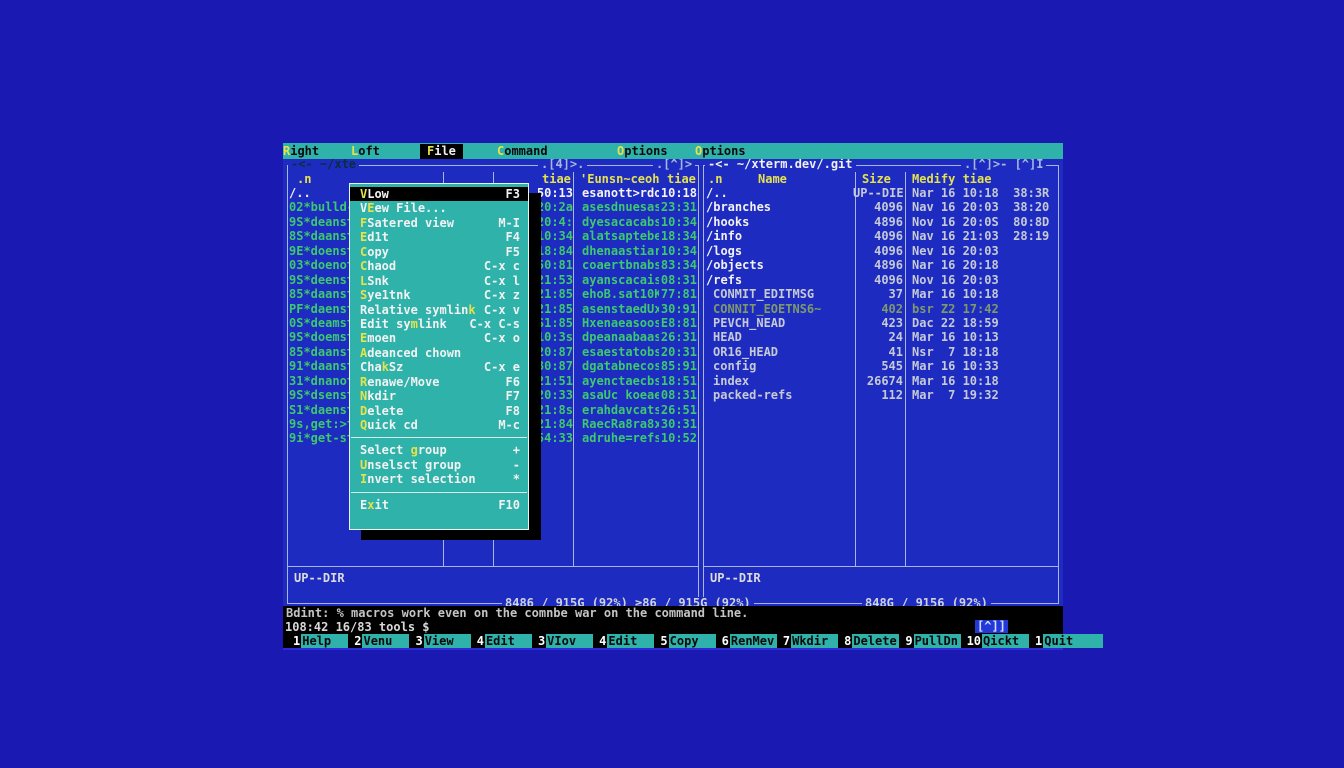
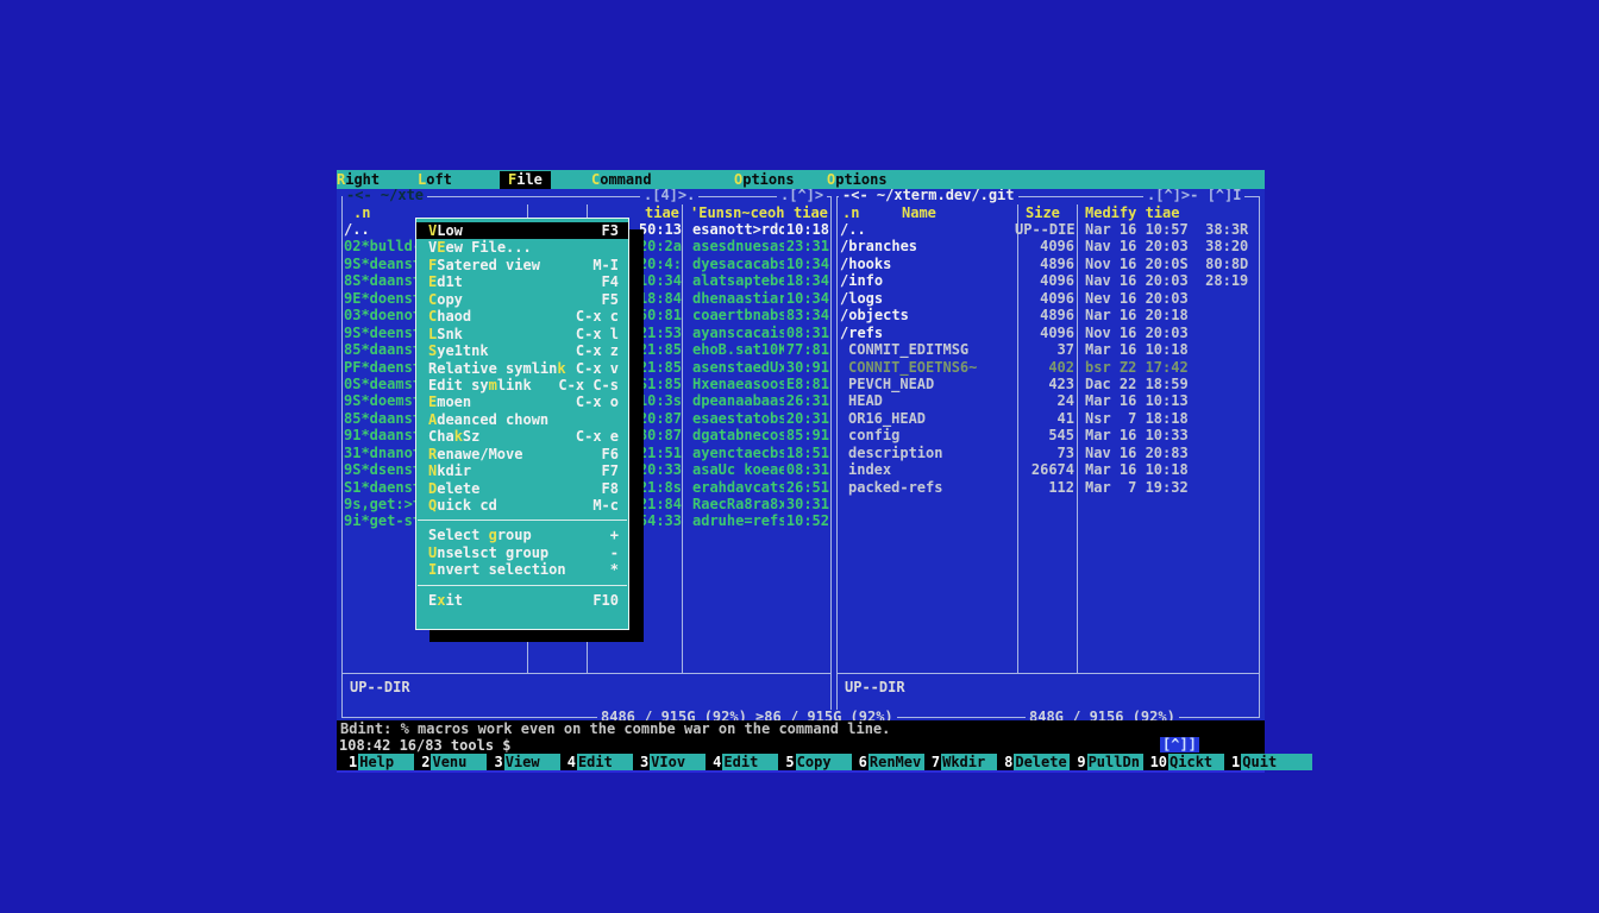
  Loft
  File
  Command
  Options
  Options
  Right
  -<- ~/xte
  .[4]>.
  .[^]>
  -<- ~/xterm.dev/.git
  .[^]>- [^]I
  .n
  tiae
  'Eunsn~ceoh
  tiae
  .n
  Name
  Size
  Medify tiae
  /..
  02*bulld
  9S*deans
  8S*daans
  9E*doens
  03*doeno
  9S*deens
  85*daans
  PF*daens
  0S*deams
  9S*doems
  85*daans
  91*daans
  31*dnano
  9S*dsens
  S1*daens
  9s,get:>
  9i*get-s
  0:13
  esanott>rdo
  10:18
  0:2a
  asesdnuesas
  23:31
  0:4:
  dyesacacabs
  10:34
  0:34
  alatsaptebe
  18:34
  8:84
  dhenaastiar
  10:34
  0:81
  coaertbnabs
  83:34
  1:53
  ayanscacais
  08:31
  1:85
  ehoB.sat10K
  77:81
  1:85
  asenstaedUx
  30:91
  1:85
  Hxenaeasoos
  E8:81
  0:3s
  dpeanaabaas
  26:31
  0:87
  esaestatobs
  20:31
  0:87
  dgatabnecos
  85:91
  1:51
  ayenctaecbs
  18:51
  0:33
  asaUc koeae
  08:31
  1:8s
  erahdavcats
  26:51
  1:84
  RaecRa8ra8x
  30:31
  4:33
  adruhe=refs
  10:52
  /..
  UP--DIE
- Nar 16 10:18 38:3R
+ Nar 16 10:57 38:3R
  /branches
  4096
  Nav 16 20:03 38:20
  /hooks
  4896
  Nov 16 20:0S 80:8D
  /info
  4096
- Nav 16 21:03 28:19
+ Nav 16 20:03 28:19
  /logs
  4096
  Nev 16 20:03
  /objects
  4896
  Nar 16 20:18
  /refs
  4096
  Nov 16 20:03
  CONMIT_EDITMSG
  37
  Mar 16 10:18
  CONNIT_EOETNS6~
  402
  bsr Z2 17:42
  PEVCH_NEAD
  423
  Dac 22 18:59
  HEAD
  24
  Mar 16 10:13
  OR16_HEAD
  41
  Nsr 7 18:18
  config
  545
  Mar 16 10:33
+ description
+ 73
+ Nav 16 20:83
  index
  26674
  Mar 16 10:18
  packed-refs
  112
  Mar 7 19:32
  UP--DIR
  UP--DIR
  8486 / 915G (92%) ≥86 / 915G (92%)
  848G / 9156 (92%)
  VLow
  F3
  VEew File...
  FSatered view
  M-I
  Ed1t
  F4
  Copy
  F5
  Chaod
  C-x c
  LSnk
  C-x l
  Sye1tnk
  C-x z
  Relative symlink
  C-x v
  Edit symlink
  C-x C-s
  Emoen
  C-x o
  Adeanced chown
  ChakSz
  C-x e
  Renawe/Move
  F6
  Nkdir
  F7
  Delete
  F8
  Quick cd
  M-c
  Select group
  +
  Unselsct group
  -
  Invert selection
  *
  Exit
  F10
  Bdint: % macros work even on the comnbe war on the command line.
  108:42 16/83 tools $
  [^]]
  1
  Help
  2
  Venu
  3
  View
  4
  Edit
  3
  VIov
  4
  Edit
  5
  Copy
  6
  RenMev
  7
  Wkdir
  8
  Delete
  9
  PullDn
  10
  Qickt
  1
  Quit
